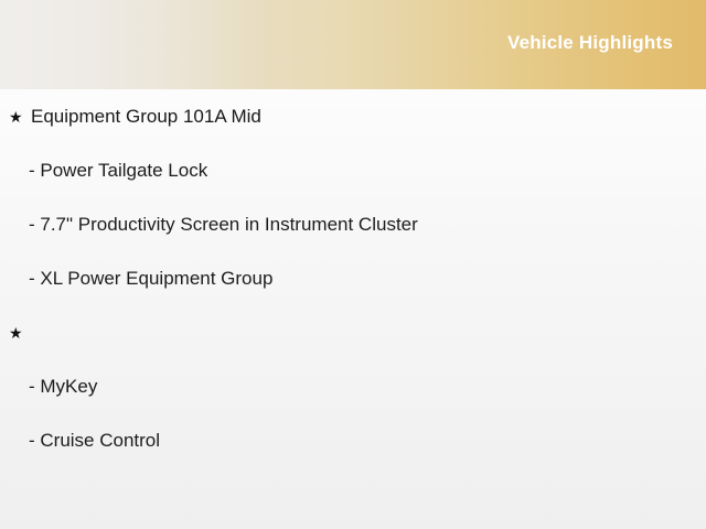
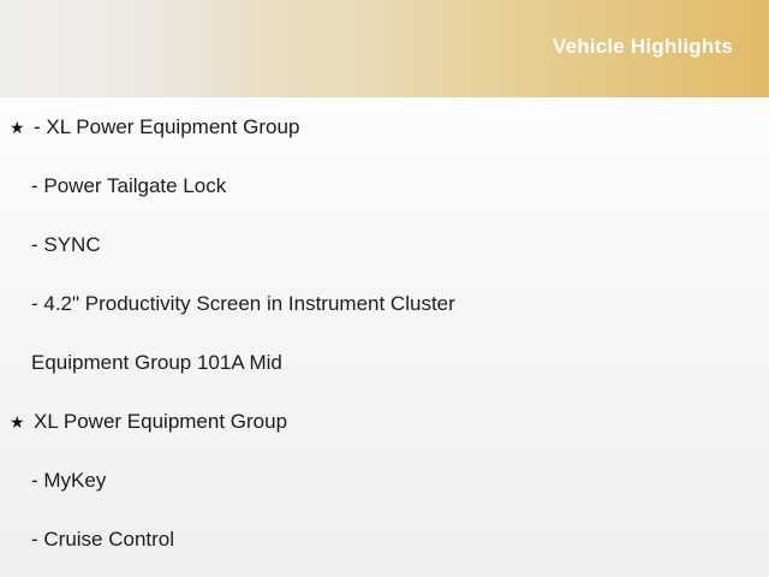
  Vehicle Highlights
  ★
- Equipment Group 101A Mid
+ - XL Power Equipment Group
  - Power Tailgate Lock
+ - SYNC
- - 7.7" Productivity Screen in Instrument Cluster
+ - 4.2" Productivity Screen in Instrument Cluster
- - XL Power Equipment Group
+ Equipment Group 101A Mid
  ★
+ XL Power Equipment Group
  - MyKey
  - Cruise Control
